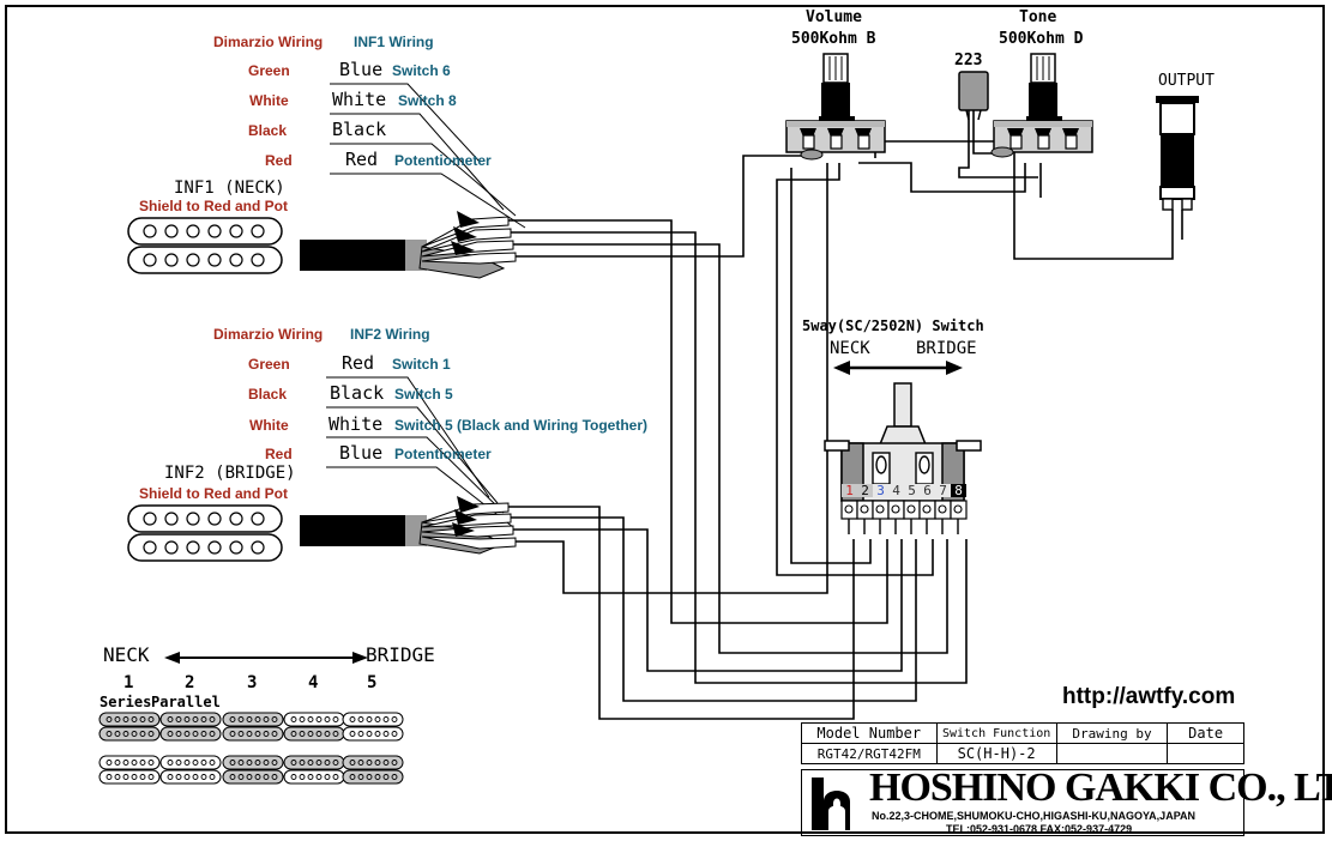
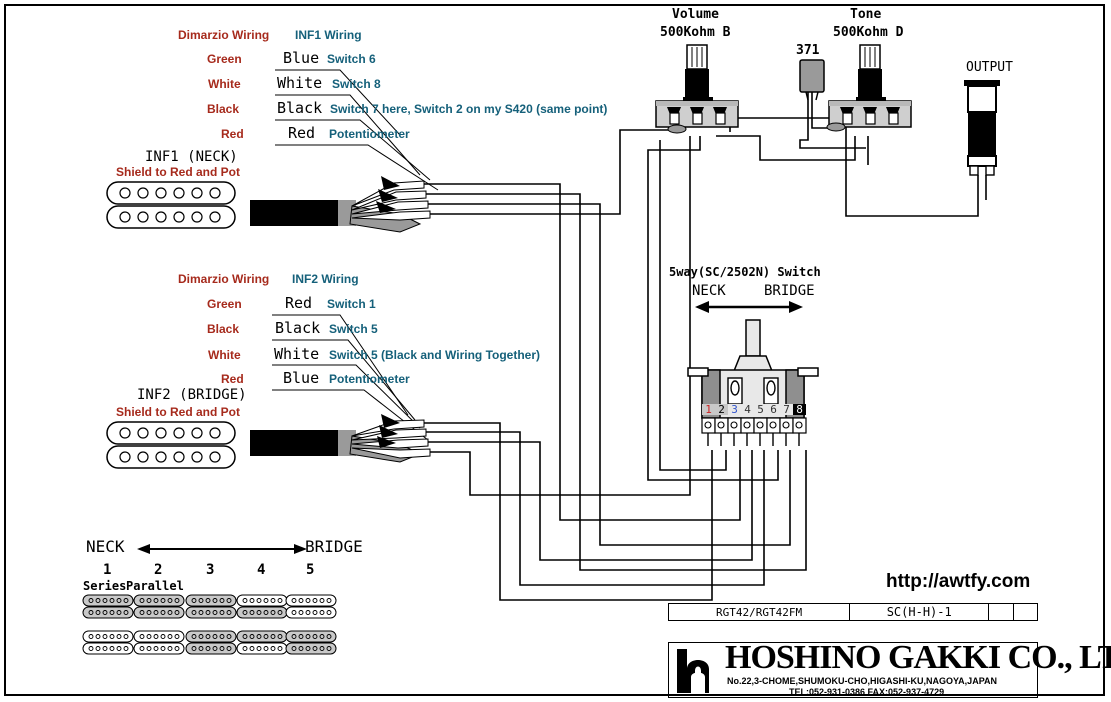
  Dimarzio Wiring
  INF1 Wiring
  Green
  Blue
  Switch 6
  White
  White
  Switch 8
  Black
  Black
+ Switch 7 here, Switch 2 on my S420 (same point)
  Red
  Red
  Potentiometer
  INF1 (NECK)
  Shield to Red and Pot
  Dimarzio Wiring
  INF2 Wiring
  Green
  Red
  Switch 1
  Black
  Black
  Switch 5
  White
  White
  Switch 5 (Black and Wiring Together)
  Red
  Blue
  Potentiometer
  INF2 (BRIDGE)
  Shield to Red and Pot
  Volume
  500Kohm B
- 223
+ 371
  Tone
  500Kohm D
  OUTPUT
  5way(SC/2502N) Switch
  NECK
  BRIDGE
  1
  2
  3
  4
  5
  6
  7
  8
  NECK
  BRIDGE
  1
  Series
  2
  Parallel
  3
  4
  5
  http://awtfy.com
- Model Number	Switch Function	Drawing by	Date
- RGT42/RGT42FM	SC(H-H)-2
+ RGT42/RGT42FM	SC(H-H)-1
  HOSHINO GAKKI CO., LT
  No.22,3-CHOME,SHUMOKU-CHO,HIGASHI-KU,NAGOYA,JAPAN
- TEL:052-931-0678 FAX:052-937-4729
+ TEL:052-931-0386 FAX:052-937-4729
